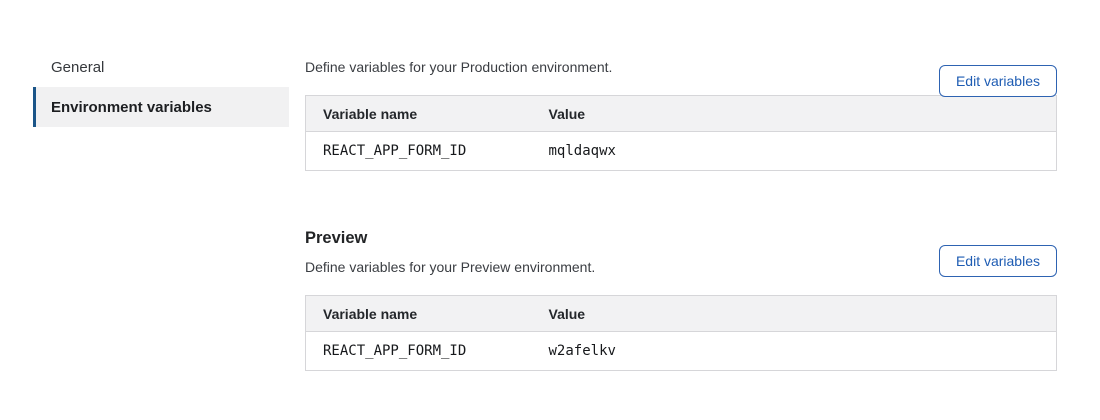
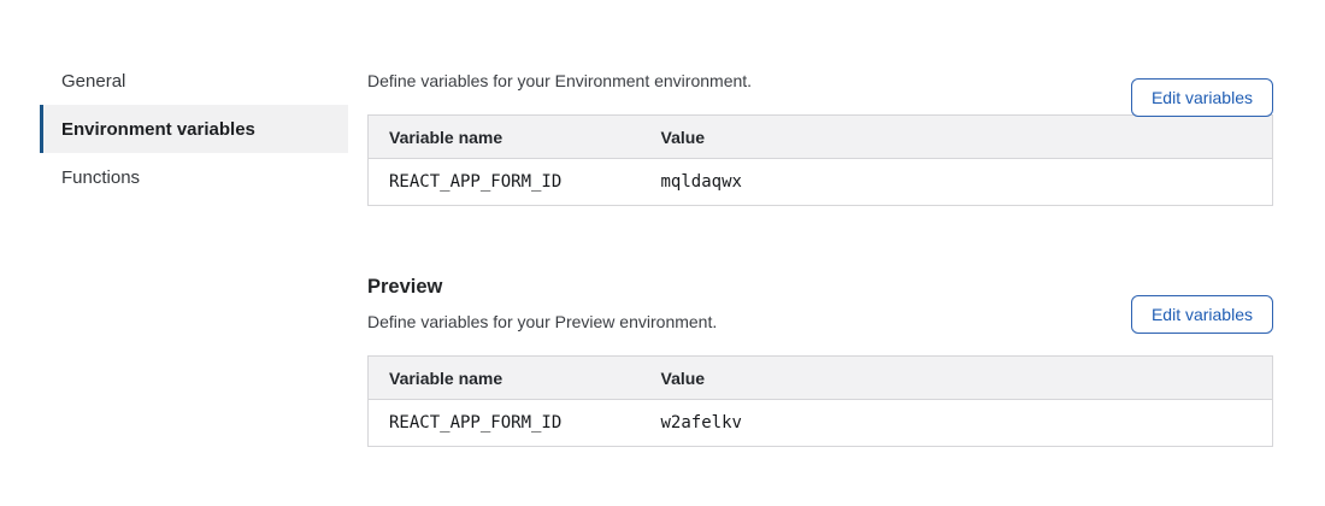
  General
  Environment variables
+ Functions
- Define variables for your Production environment.
+ Define variables for your Environment environment.
  Edit variables
  Variable name	Value
  REACT_APP_FORM_ID	mqldaqwx
  Preview
  Define variables for your Preview environment.
  Edit variables
  Variable name	Value
  REACT_APP_FORM_ID	w2afelkv
